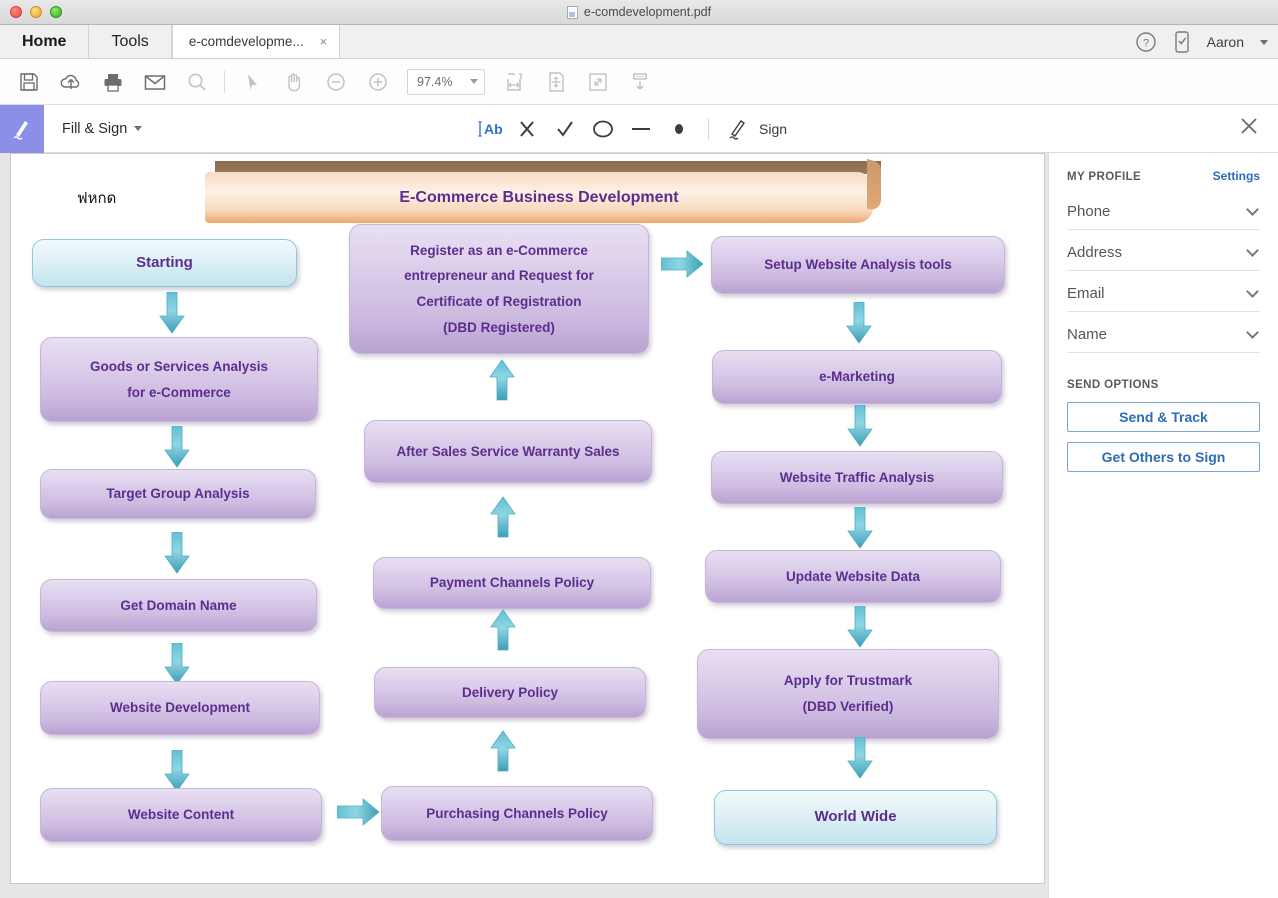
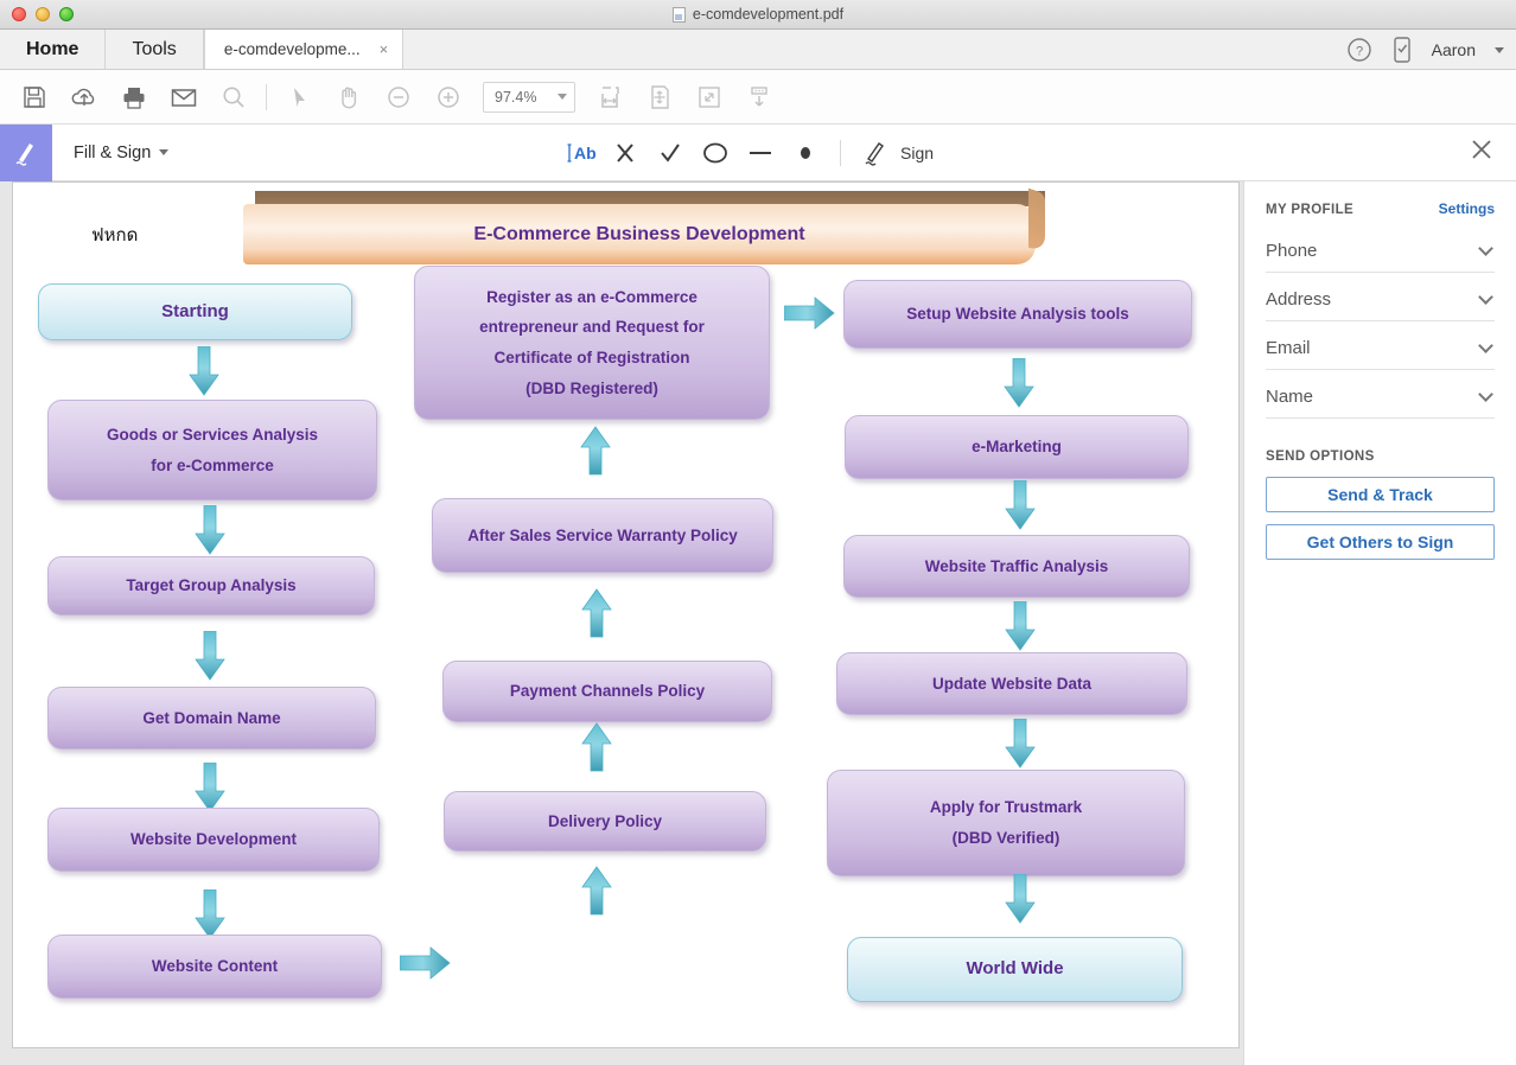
  e-comdevelopment.pdf
  Home
  Tools
  e-comdevelopme...
  ×
  ?
  Aaron
  97.4%
  Fill & Sign
  Ab
  Sign
  E-Commerce Business Development
  ฟหกด
  Starting
  Goods or Services Analysis
  for e-Commerce
  Target Group Analysis
  Get Domain Name
  Website Development
  Website Content
  Register as an e-Commerce
  entrepreneur and Request for
  Certificate of Registration
  (DBD Registered)
- After Sales Service Warranty Sales
+ After Sales Service Warranty Policy
  Payment Channels Policy
  Delivery Policy
- Purchasing Channels Policy
  Setup Website Analysis tools
  e-Marketing
  Website Traffic Analysis
  Update Website Data
  Apply for Trustmark
  (DBD Verified)
  World Wide
  MY PROFILE
  Settings
  Phone
  Address
  Email
  Name
  SEND OPTIONS
  Send & Track Get Others to Sign
